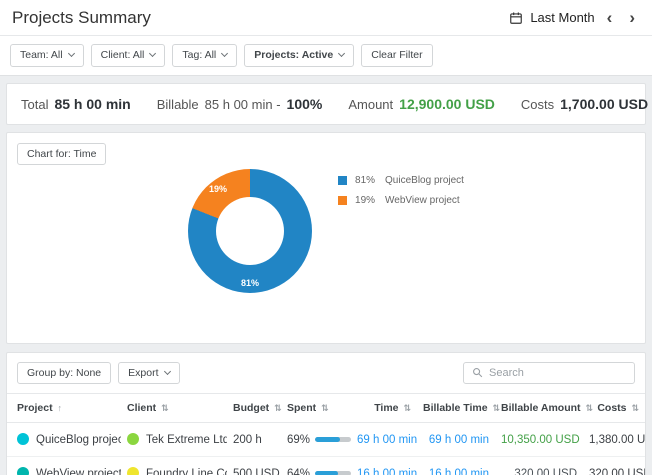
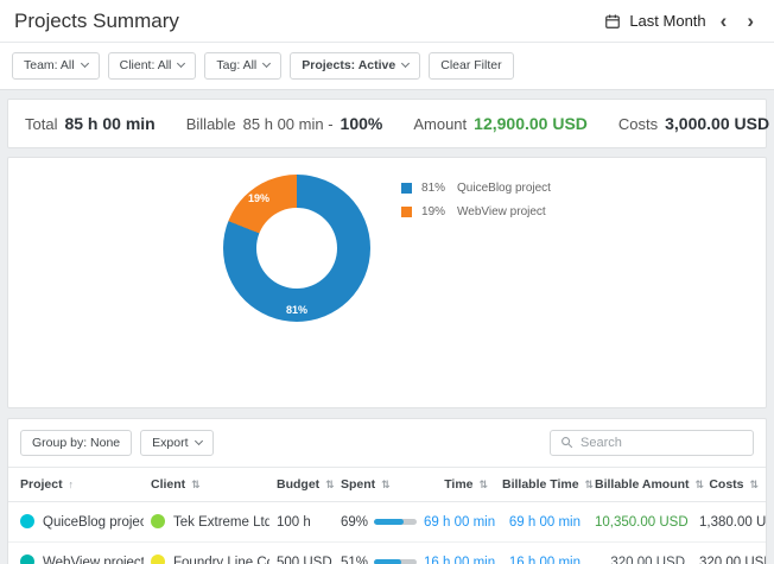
  Projects Summary
  Last Month
  ‹
  ›
  Team: All
  Client: All
  Tag: All
  Projects: Active
  Clear Filter
  Total
  85 h 00 min
  Billable
  85 h 00 min -
  100%
  Amount
  12,900.00 USD
  Costs
- 1,700.00 USD
+ 3,000.00 USD
- Chart for: Time
  19%
  81%
  81%
  QuiceBlog project
  19%
  WebView project
  Group by: None
  Export
  Search
  Project ↑	Client ⇅	Budget ⇅	Spent ⇅	Time ⇅	Billable Time ⇅	Billable Amount ⇅	Costs ⇅
- QuiceBlog projec	Tek Extreme Ltd	200 h	69%	69 h 00 min	69 h 00 min	10,350.00 USD	1,380.00 U
+ QuiceBlog projec	Tek Extreme Ltd	100 h	69%	69 h 00 min	69 h 00 min	10,350.00 USD	1,380.00 U
- WebView project	Foundry Line C	500 USD	64%	16 h 00 min	16 h 00 min	320.00 USD	320.00 US
+ WebView project	Foundry Line C	500 USD	51%	16 h 00 min	16 h 00 min	320.00 USD	320.00 US
